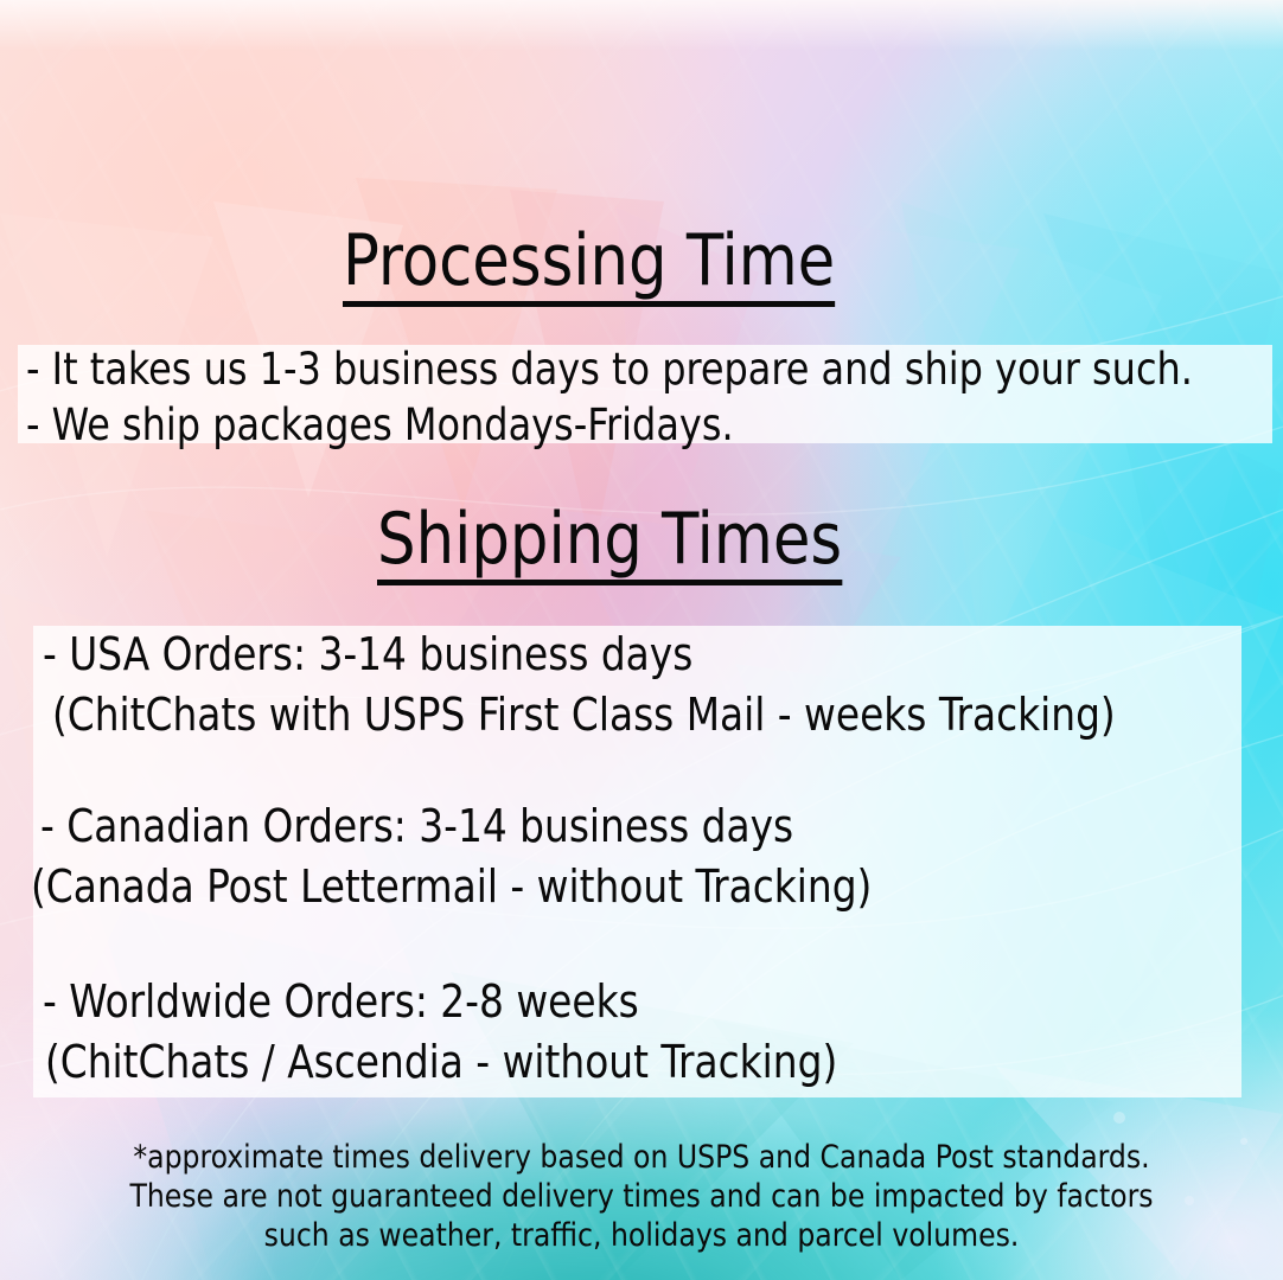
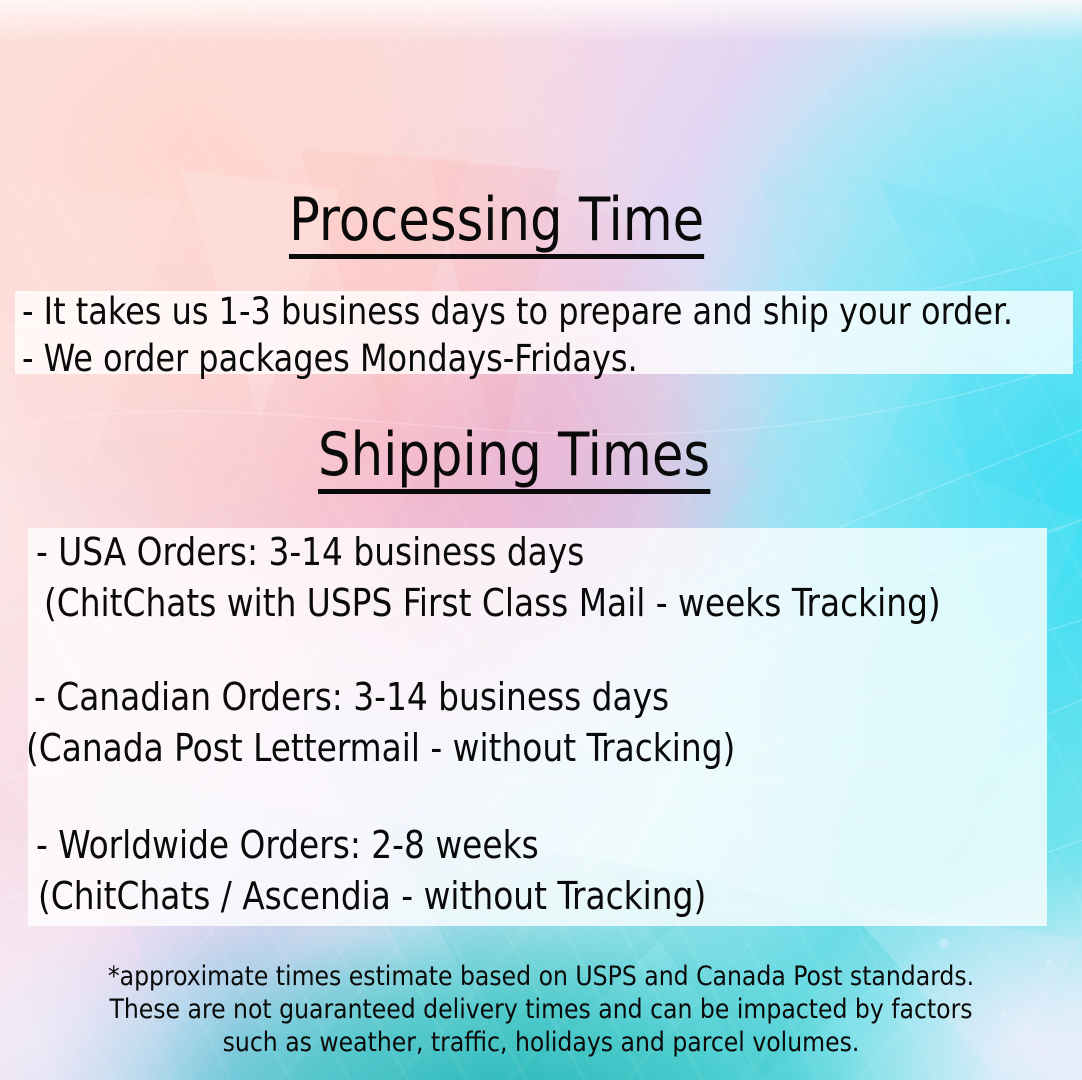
  Processing Time
- - It takes us 1-3 business days to prepare and ship your such.
+ - It takes us 1-3 business days to prepare and ship your order.
- - We ship packages Mondays-Fridays.
+ - We order packages Mondays-Fridays.
  Shipping Times
  - USA Orders: 3-14 business days
  (ChitChats with USPS First Class Mail - weeks Tracking)
  - Canadian Orders: 3-14 business days
  (Canada Post Lettermail - without Tracking)
  - Worldwide Orders: 2-8 weeks
  (ChitChats / Ascendia - without Tracking)
- *approximate times delivery based on USPS and Canada Post standards.
+ *approximate times estimate based on USPS and Canada Post standards.
  These are not guaranteed delivery times and can be impacted by factors
  such as weather, traffic, holidays and parcel volumes.
